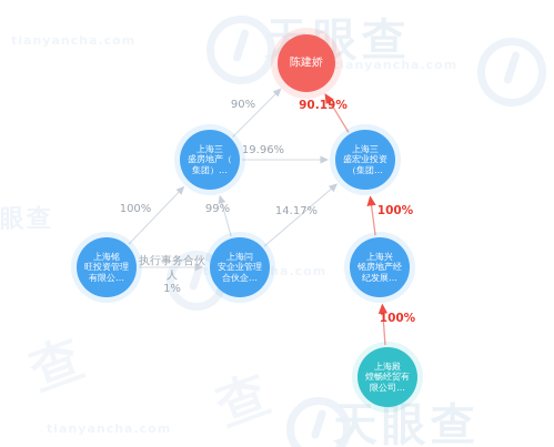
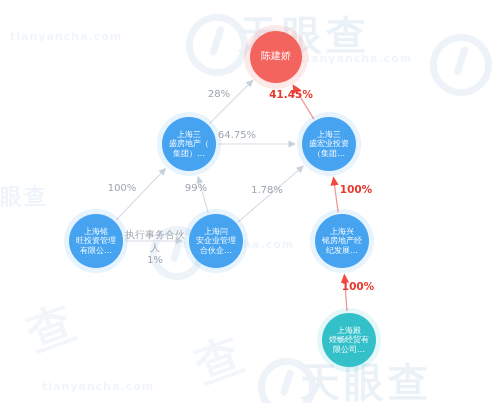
  tianyancha.com
  天眼查
  陈建娇
  上海三
  盛房地产（
  集团）…
  上海三
  盛宏业投资
  （集团…
  上海铭
  旺投资管理
  有限公…
  上海闫
  安企业管理
  合伙企…
  上海兴
  铭房地产经
  纪发展…
  上海殿
  煌畅经贸有
  限公司…
- 90%
+ 28%
- 90.19%
+ 41.45%
- 19.96%
+ 64.75%
  100%
  99%
- 14.17%
+ 1.78%
  执行事务合伙人
  1%
  100%
  100%
